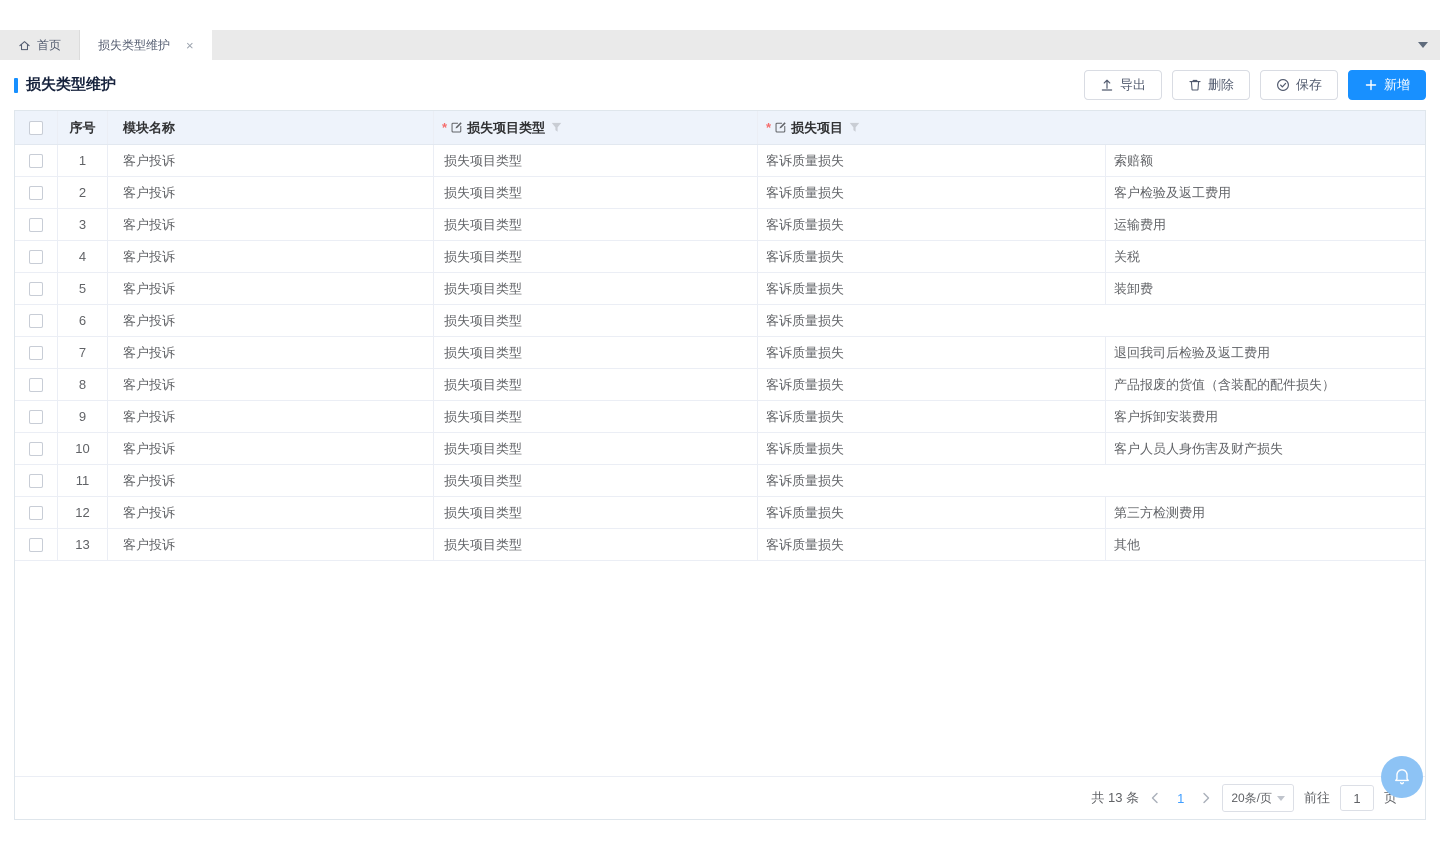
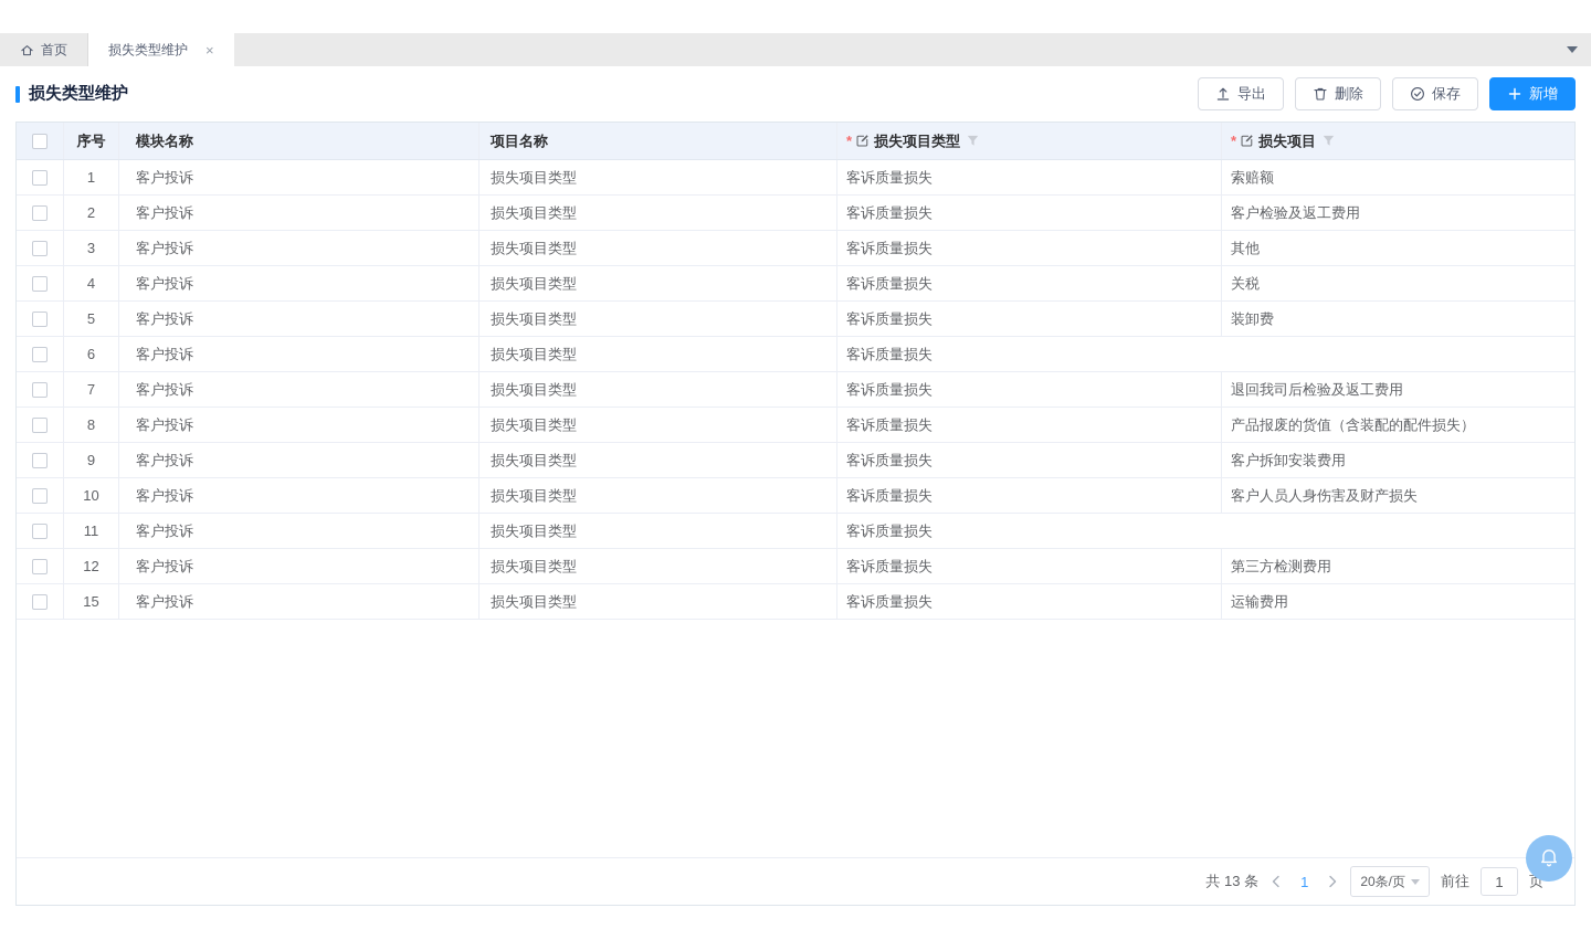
  首页
  损失类型维护
  ×
  损失类型维护
  导出
  删除
  保存
  新增
  序号
  模块名称
+ 项目名称
  *
  损失项目类型
  *
  损失项目
  1
  客户投诉
  损失项目类型
  客诉质量损失
  索赔额
  2
  客户投诉
  损失项目类型
  客诉质量损失
  客户检验及返工费用
  3
  客户投诉
  损失项目类型
  客诉质量损失
- 运输费用
+ 其他
  4
  客户投诉
  损失项目类型
  客诉质量损失
  关税
  5
  客户投诉
  损失项目类型
  客诉质量损失
  装卸费
  6
  客户投诉
  损失项目类型
  客诉质量损失
  7
  客户投诉
  损失项目类型
  客诉质量损失
  退回我司后检验及返工费用
  8
  客户投诉
  损失项目类型
  客诉质量损失
  产品报废的货值（含装配的配件损失）
  9
  客户投诉
  损失项目类型
  客诉质量损失
  客户拆卸安装费用
  10
  客户投诉
  损失项目类型
  客诉质量损失
  客户人员人身伤害及财产损失
  11
  客户投诉
  损失项目类型
  客诉质量损失
  12
  客户投诉
  损失项目类型
  客诉质量损失
  第三方检测费用
- 13
+ 15
  客户投诉
  损失项目类型
  客诉质量损失
- 其他
+ 运输费用
  共 13 条
  1
  20条/页
  前往
  1
  页
